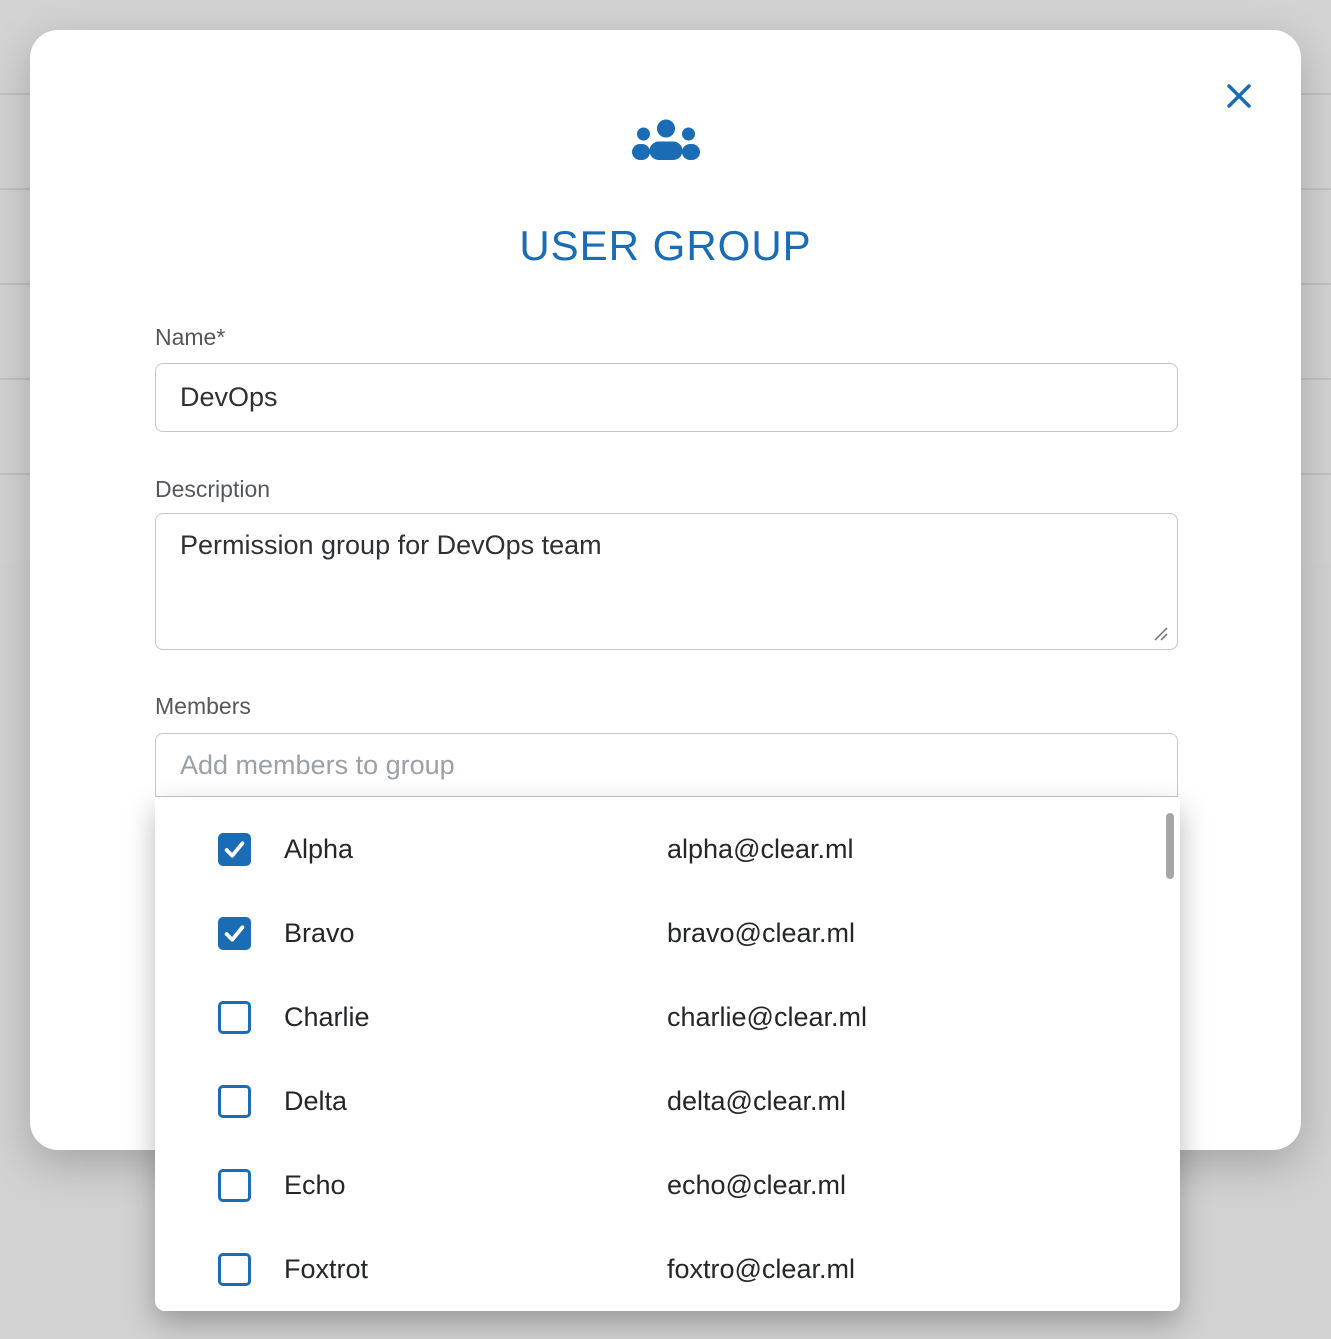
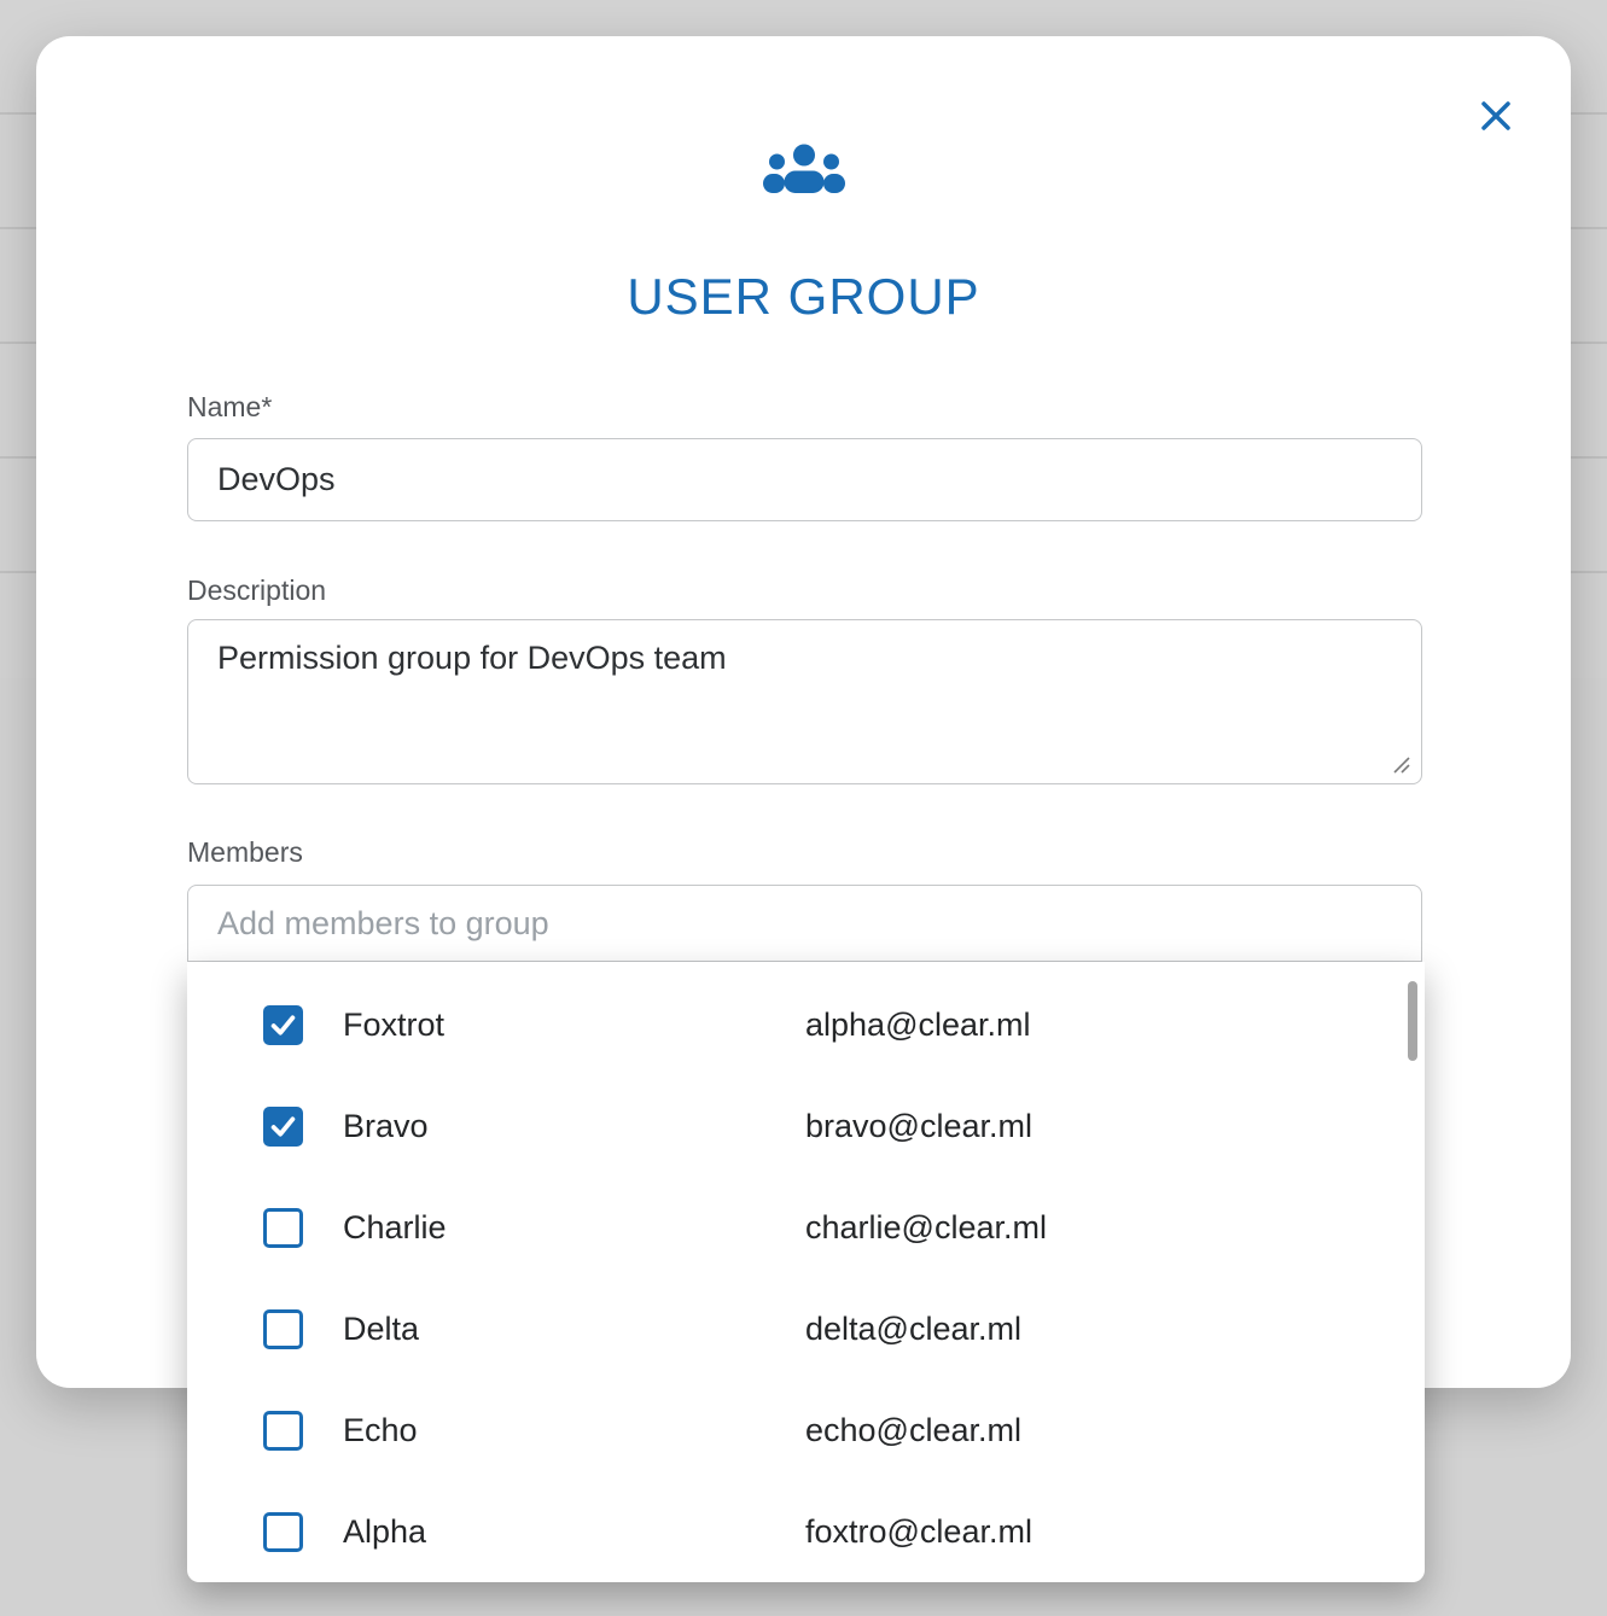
  USER GROUP
  Name*
  DevOps
  Description
  Permission group for DevOps team
  Members
  Add members to group
- Alpha
+ Foxtrot
  alpha@clear.ml
  Bravo
  bravo@clear.ml
  Charlie
  charlie@clear.ml
  Delta
  delta@clear.ml
  Echo
  echo@clear.ml
- Foxtrot
+ Alpha
  foxtro@clear.ml
